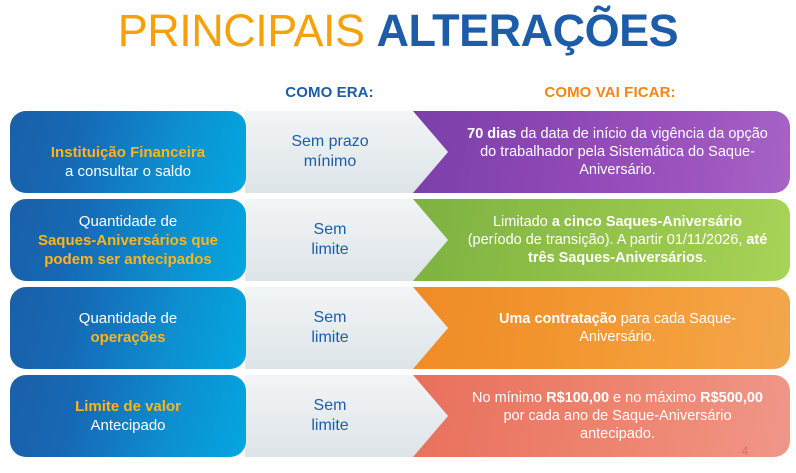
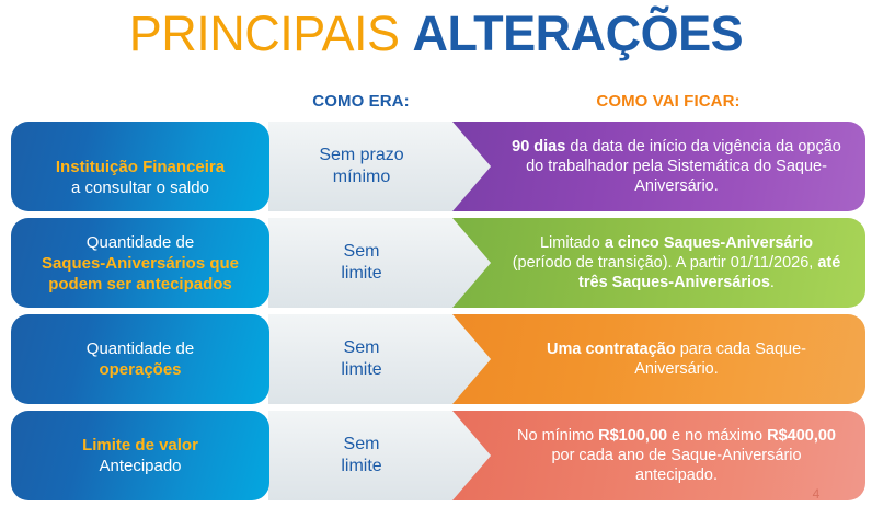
  PRINCIPAIS ALTERAÇÕES
  COMO ERA:
  COMO VAI FICAR:
  Instituição Financeira
  a consultar o saldo
  Sem prazo
  mínimo
- 70 dias da data de início da vigência da opção do trabalhador pela Sistemática do Saque-Aniversário.
+ 90 dias da data de início da vigência da opção do trabalhador pela Sistemática do Saque-Aniversário.
  Quantidade de
  Saques-Aniversários que podem ser antecipados
  Sem
  limite
  Limitado a cinco Saques-Aniversário (período de transição). A partir 01/11/2026, até três Saques-Aniversários.
  Quantidade de
  operações
  Sem
  limite
  Uma contratação para cada Saque-Aniversário.
  Limite de valor
  Antecipado
  Sem
  limite
- No mínimo R$100,00 e no máximo R$500,00 por cada ano de Saque-Aniversário antecipado.
+ No mínimo R$100,00 e no máximo R$400,00 por cada ano de Saque-Aniversário antecipado.
  4
